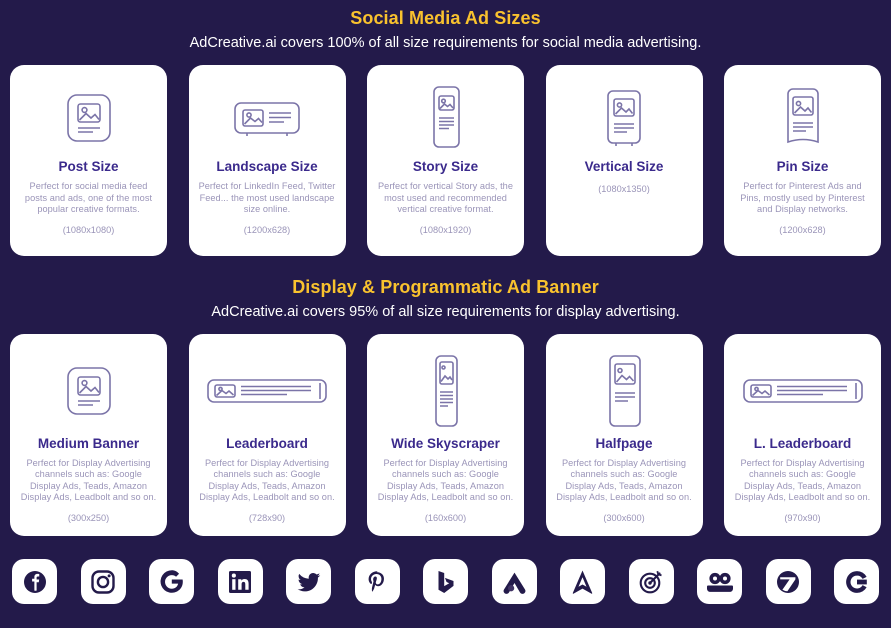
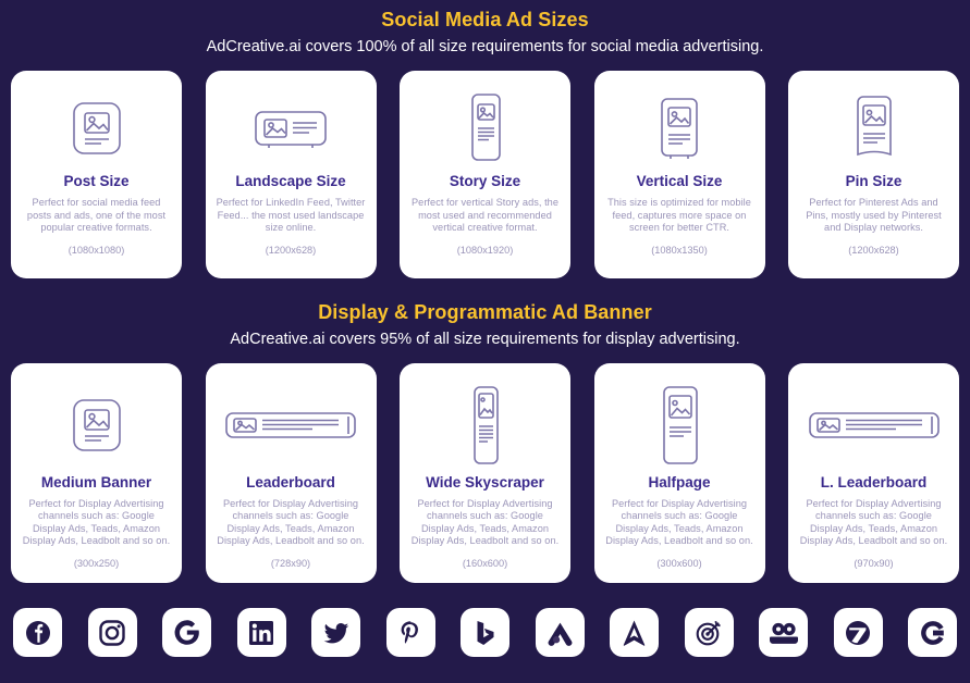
  Social Media Ad Sizes
  AdCreative.ai covers 100% of all size requirements for social media advertising.
  Post Size
  Perfect for social media feed posts and ads, one of the most popular creative formats.
  (1080x1080)
  Landscape Size
  Perfect for LinkedIn Feed, Twitter Feed... the most used landscape size online.
  (1200x628)
  Story Size
  Perfect for vertical Story ads, the most used and recommended vertical creative format.
  (1080x1920)
  Vertical Size
+ This size is optimized for mobile feed, captures more space on screen for better CTR.
  (1080x1350)
  Pin Size
  Perfect for Pinterest Ads and Pins, mostly used by Pinterest and Display networks.
  (1200x628)
  Display & Programmatic Ad Banner
  AdCreative.ai covers 95% of all size requirements for display advertising.
  Medium Banner
  Perfect for Display Advertising channels such as: Google Display Ads, Teads, Amazon Display Ads, Leadbolt and so on.
  (300x250)
  Leaderboard
  Perfect for Display Advertising channels such as: Google Display Ads, Teads, Amazon Display Ads, Leadbolt and so on.
  (728x90)
  Wide Skyscraper
  Perfect for Display Advertising channels such as: Google Display Ads, Teads, Amazon Display Ads, Leadbolt and so on.
  (160x600)
  Halfpage
  Perfect for Display Advertising channels such as: Google Display Ads, Teads, Amazon Display Ads, Leadbolt and so on.
  (300x600)
  L. Leaderboard
  Perfect for Display Advertising channels such as: Google Display Ads, Teads, Amazon Display Ads, Leadbolt and so on.
  (970x90)
